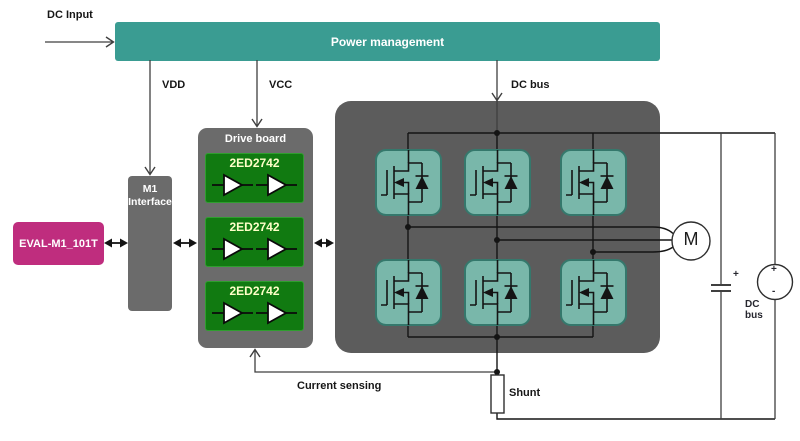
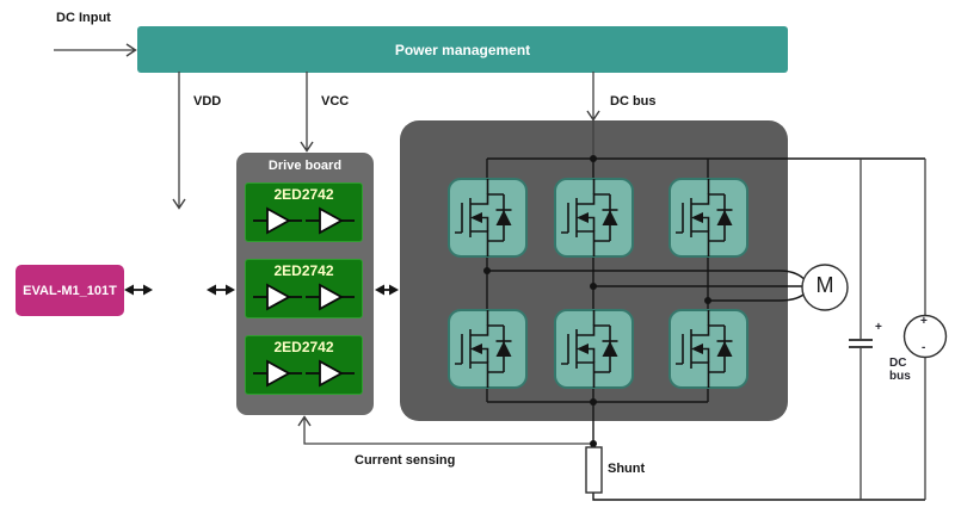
  Power management
  EVAL-M1_101T
- M1
- Interface
  Drive board
  2ED2742
  2ED2742
  2ED2742
  DC Input
  VDD
  VCC
  DC bus
  Current sensing
  Shunt
  M
  +
  +
  -
  DC
  bus
